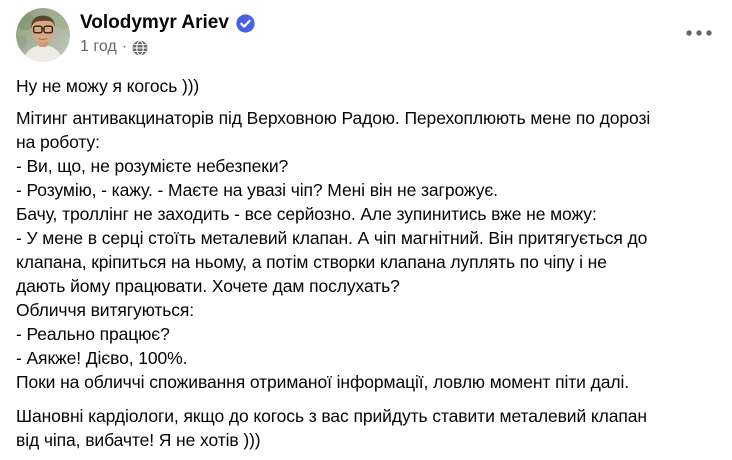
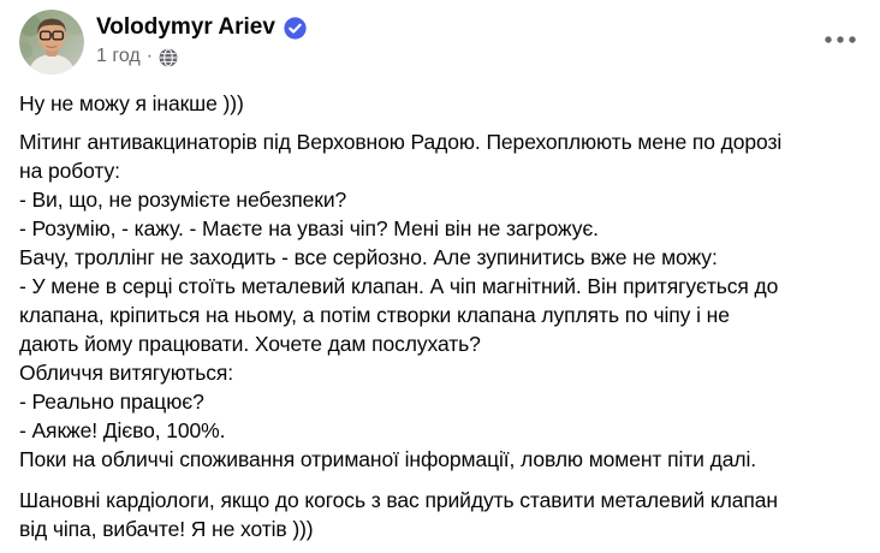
  Volodymyr Ariev
  1 год
  ·
- Ну не можу я когось )))
+ Ну не можу я інакше )))
  Мітинг антивакцинаторів під Верховною Радою. Перехоплюють мене по дорозі
  на роботу:
  - Ви, що, не розумієте небезпеки?
  - Розумію, - кажу. - Маєте на увазі чіп? Мені він не загрожує.
  Бачу, троллінг не заходить - все серйозно. Але зупинитись вже не можу:
  - У мене в серці стоїть металевий клапан. А чіп магнітний. Він притягується до
  клапана, кріпиться на ньому, а потім створки клапана луплять по чіпу і не
  дають йому працювати. Хочете дам послухать?
  Обличчя витягуються:
  - Реально працює?
  - Аякже! Дієво, 100%.
  Поки на обличчі споживання отриманої інформації, ловлю момент піти далі.
  Шановні кардіологи, якщо до когось з вас прийдуть ставити металевий клапан
  від чіпа, вибачте! Я не хотів )))
